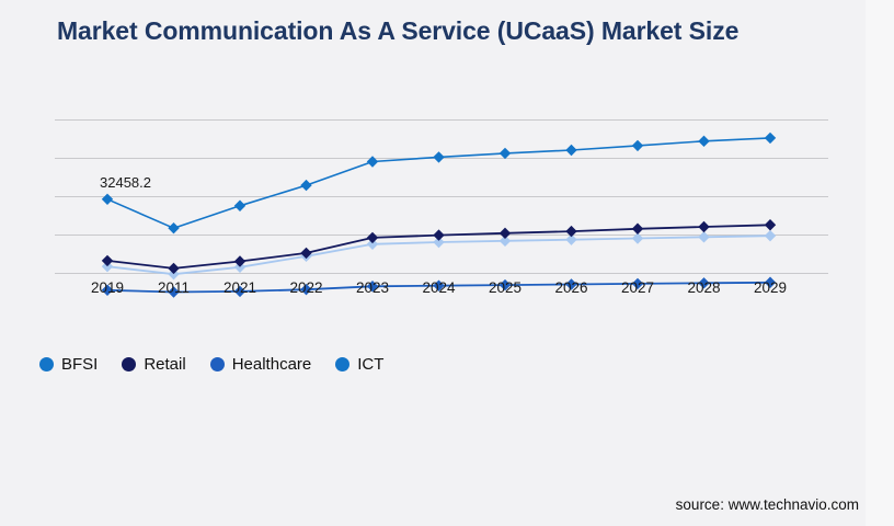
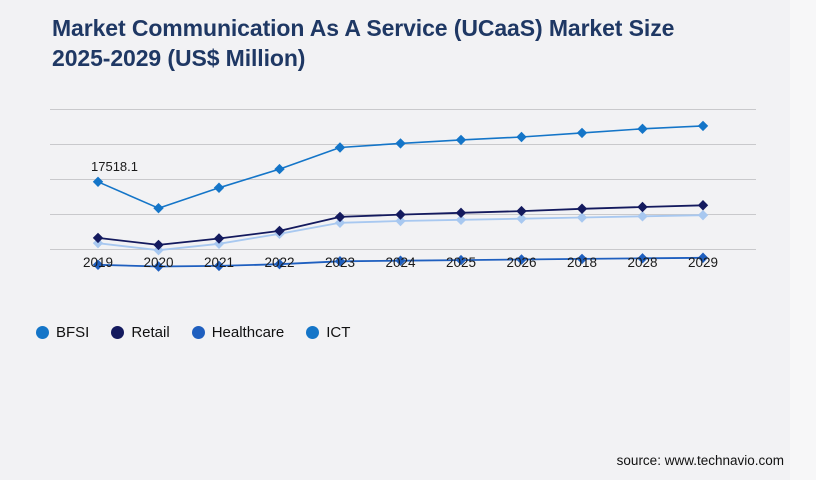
  Market Communication As A Service (UCaaS) Market Size
+ 2025-2029 (US$ Million)
- 32458.2
+ 17518.1
  2019
- 2011
+ 2020
  2021
  2022
  2023
  2024
  2025
  2026
- 2027
+ 2018
  2028
  2029
  BFSI
  Retail
  Healthcare
  ICT
  source: www.technavio.com
